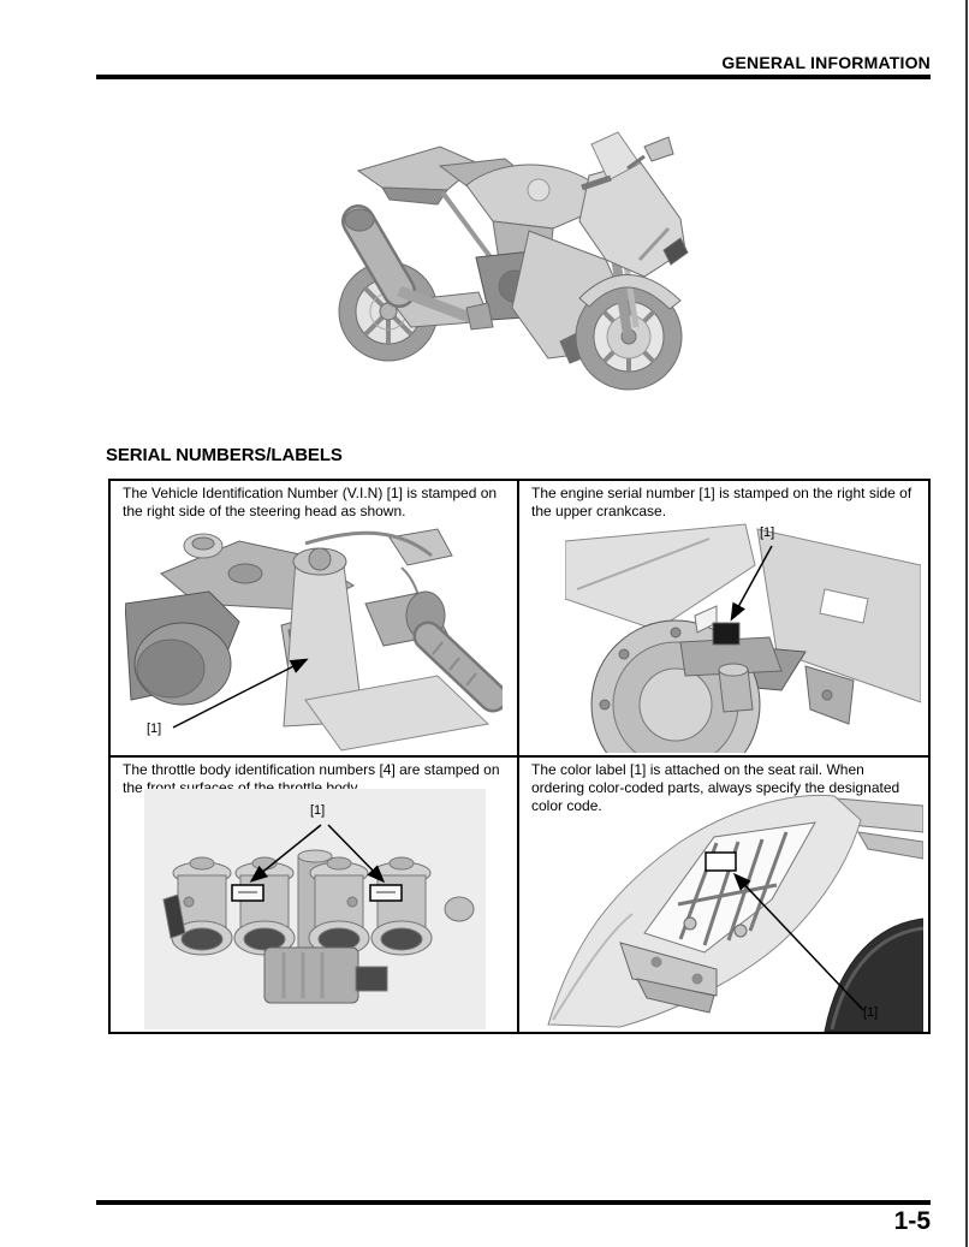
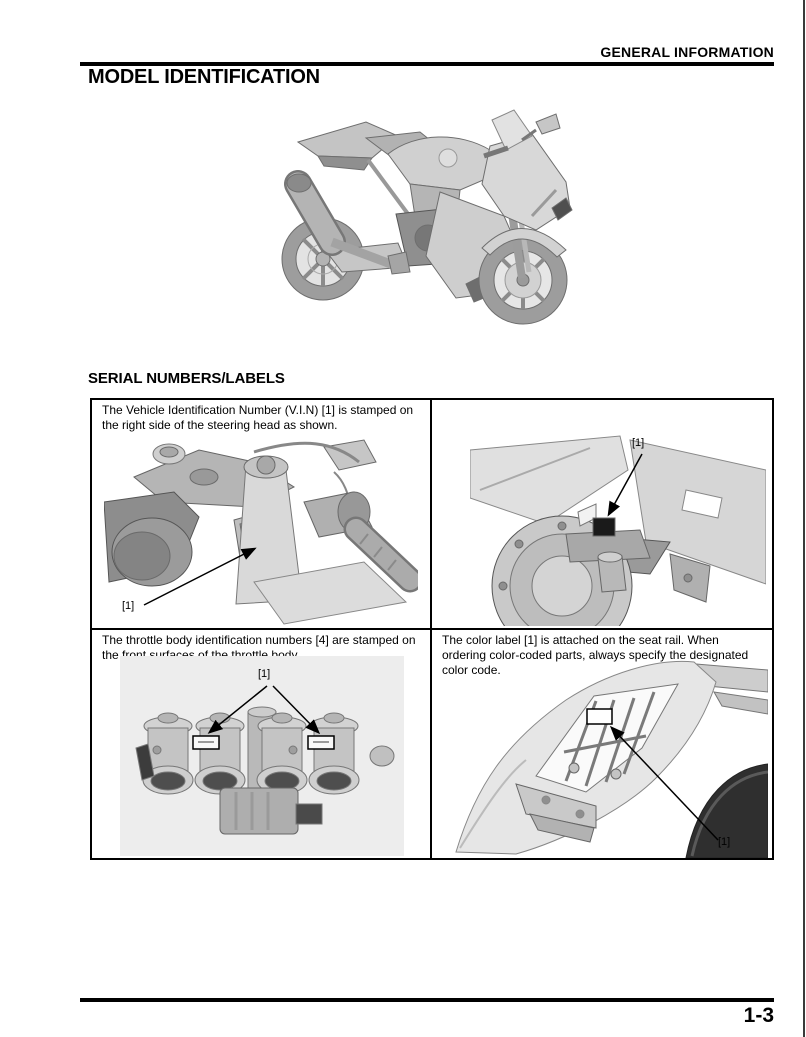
  GENERAL INFORMATION
+ MODEL IDENTIFICATION
  SERIAL NUMBERS/LABELS
  The Vehicle Identification Number (V.I.N) [1] is stamped on the right side of the steering head as shown.
  [1]
- The engine serial number [1] is stamped on the right side of the upper crankcase.
  [1]
  The throttle body identification numbers [4] are stamped on the front surfaces of the throttle body.
  [1]
  The color label [1] is attached on the seat rail. When ordering color-coded parts, always specify the designated color code.
  [1]
- 1-5
+ 1-3
